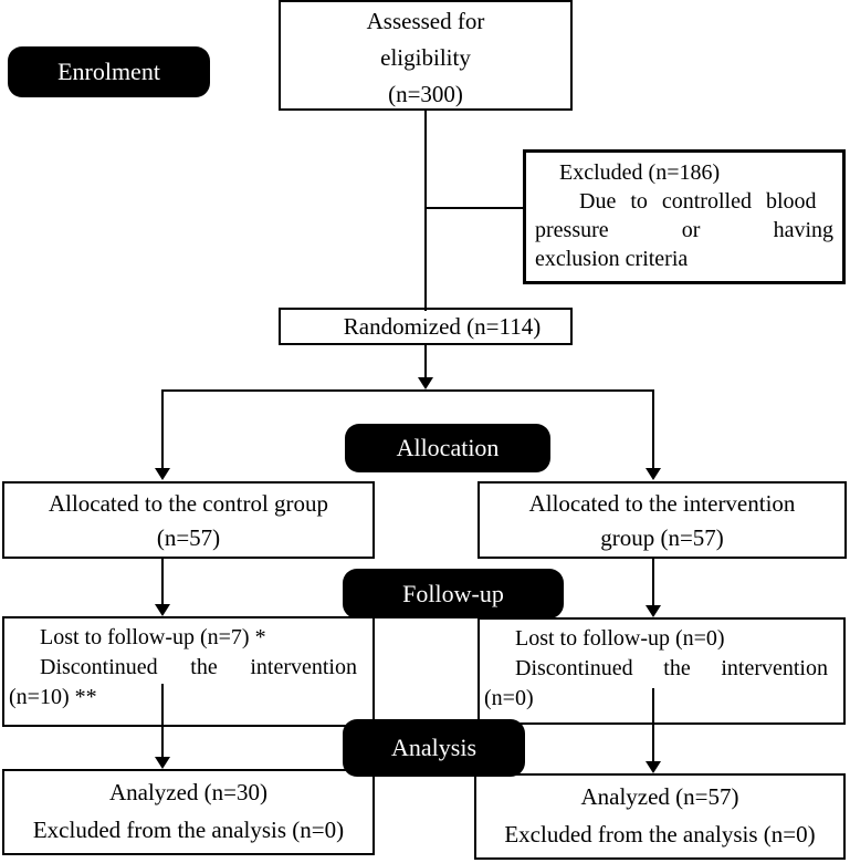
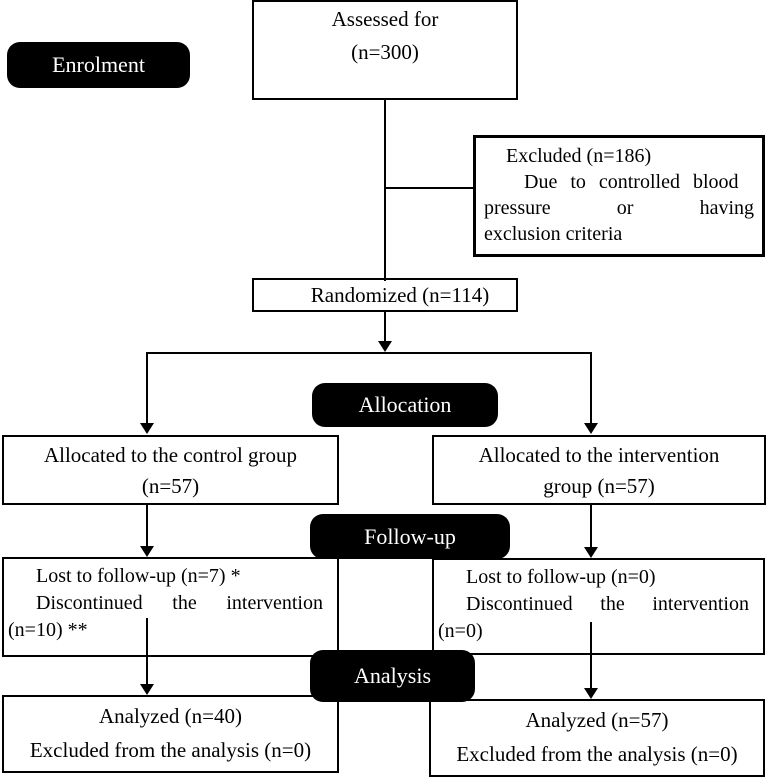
  Assessed for
- eligibility
  (n=300)
  Excluded (n=186)
  Due to controlled blood
  pressure
  or
  having
  exclusion criteria
  Randomized (n=114)
  Allocated to the control group
  (n=57)
  Allocated to the intervention
  group (n=57)
  Lost to follow-up (n=7) *
  Discontinued the intervention (n=10) **
  Lost to follow-up (n=0)
  Discontinued the intervention (n=0)
- Analyzed (n=30)
+ Analyzed (n=40)
  Excluded from the analysis (n=0)
  Analyzed (n=57)
  Excluded from the analysis (n=0)
  Enrolment
  Allocation
  Follow-up
  Analysis
